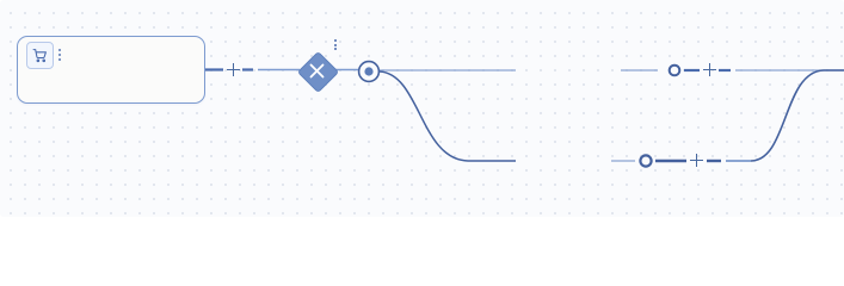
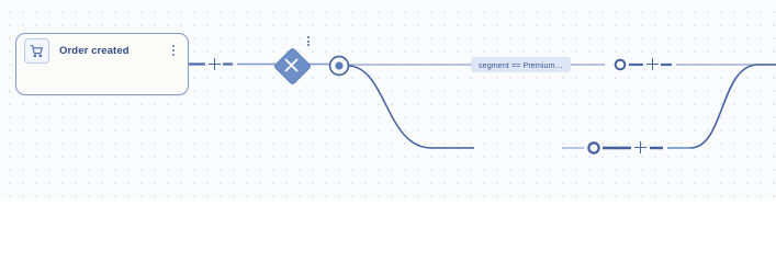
+ Order created
+ segment == Premium…
